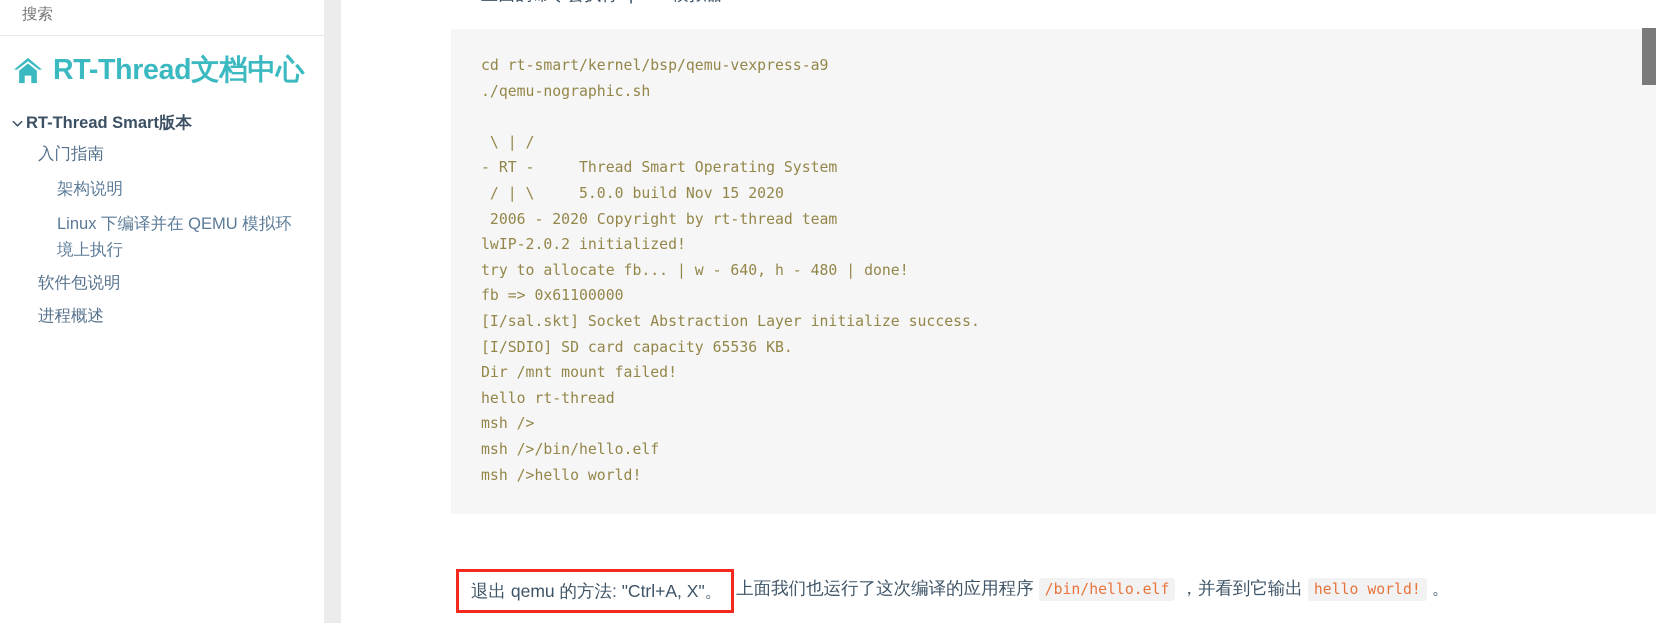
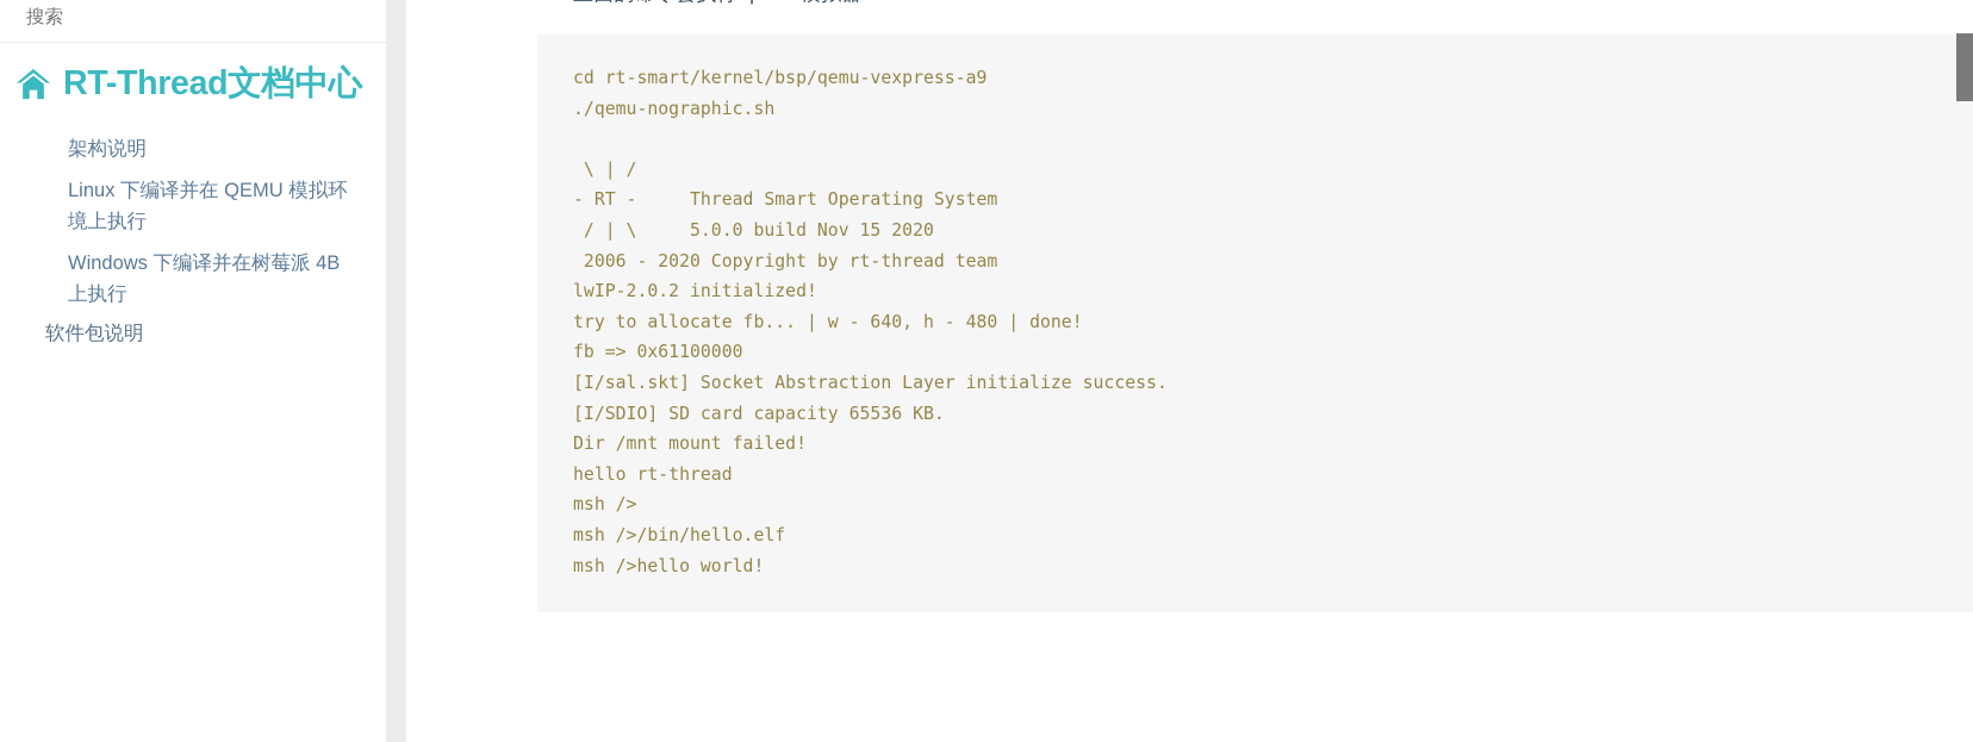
  搜索
  RT-Thread文档中心
- RT-Thread Smart版本
- 入门指南
  架构说明
  Linux 下编译并在 QEMU 模拟环境上执行
+ Windows 下编译并在树莓派 4B 上执行
  软件包说明
- 进程概述
  cd rt-smart/kernel/bsp/qemu-vexpress-a9
  ./qemu-nographic.sh
  \ | /
  - RT - Thread Smart Operating System
  / | \ 5.0.0 build Nov 15 2020
  2006 - 2020 Copyright by rt-thread team
  lwIP-2.0.2 initialized!
  try to allocate fb... | w - 640, h - 480 | done!
  fb => 0x61100000
  [I/sal.skt] Socket Abstraction Layer initialize success.
  [I/SDIO] SD card capacity 65536 KB.
  Dir /mnt mount failed!
  hello rt-thread
  msh />
  msh />/bin/hello.elf
  msh />hello world!
- 退出 qemu 的方法: "Ctrl+A, X"。 上面我们也运行了这次编译的应用程序 /bin/hello.elf ，并看到它输出 hello world! 。
